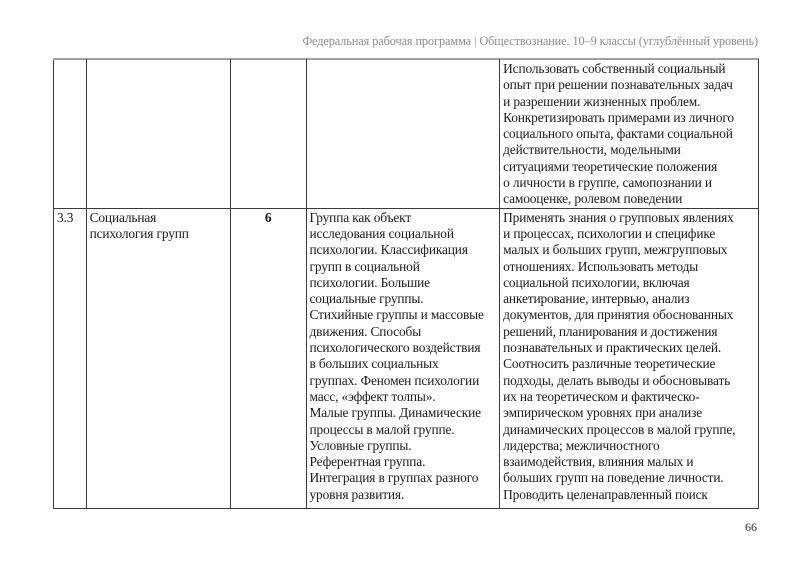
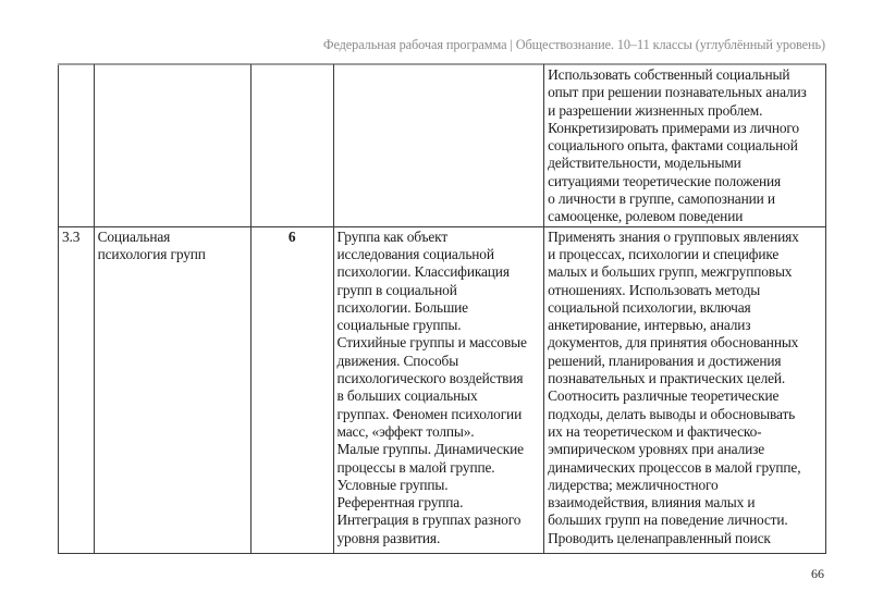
- Федеральная рабочая программа | Обществознание. 10–9 классы (углублённый уровень)
+ Федеральная рабочая программа | Обществознание. 10–11 классы (углублённый уровень)
- 				Использовать собственный социальный опыт при решении познавательных задач и разрешении жизненных проблем. Конкретизировать примерами из личного социального опыта, фактами социальной действительности, модельными ситуациями теоретические положения о личности в группе, самопознании и самооценке, ролевом поведении
+ 				Использовать собственный социальный опыт при решении познавательных анализ и разрешении жизненных проблем. Конкретизировать примерами из личного социального опыта, фактами социальной действительности, модельными ситуациями теоретические положения о личности в группе, самопознании и самооценке, ролевом поведении
  3.3	Социальная психология групп	6	Группа как объект исследования социальной психологии. Классификация групп в социальной психологии. Большие социальные группы. Стихийные группы и массовые движения. Способы психологического воздействия в больших социальных группах. Феномен психологии масс, «эффект толпы». Малые группы. Динамические процессы в малой группе. Условные группы. Референтная группа. Интеграция в группах разного уровня развития.	Применять знания о групповых явлениях и процессах, психологии и специфике малых и больших групп, межгрупповых отношениях. Использовать методы социальной психологии, включая анкетирование, интервью, анализ документов, для принятия обоснованных решений, планирования и достижения познавательных и практических целей. Соотносить различные теоретические подходы, делать выводы и обосновывать их на теоретическом и фактическо- эмпирическом уровнях при анализе динамических процессов в малой группе, лидерства; межличностного взаимодействия, влияния малых и больших групп на поведение личности. Проводить целенаправленный поиск
  66
